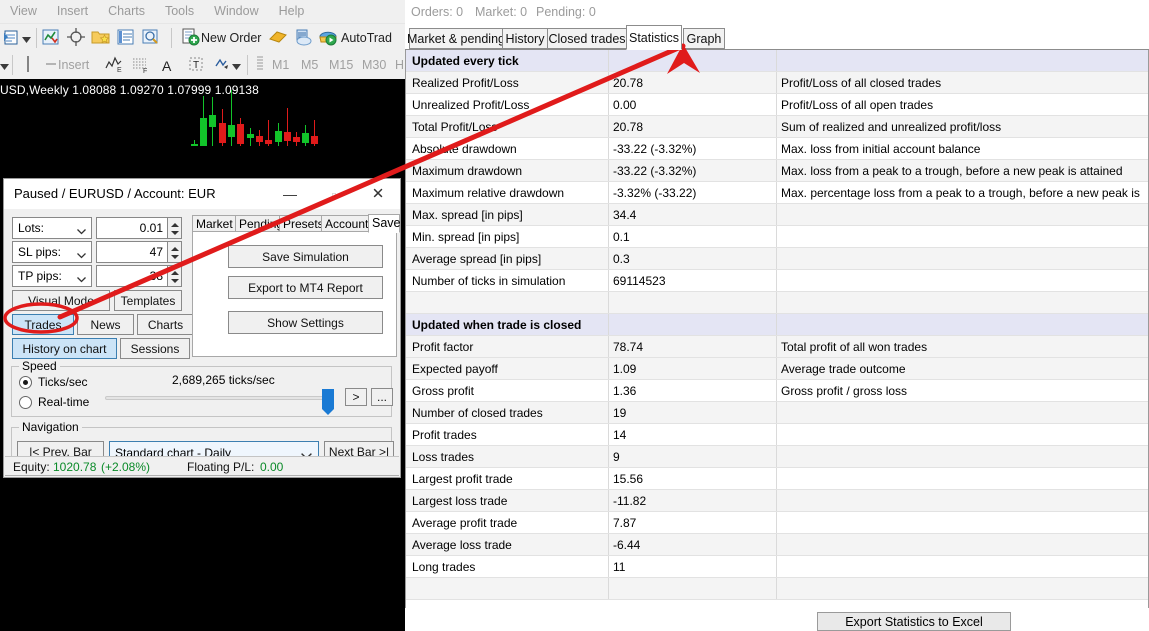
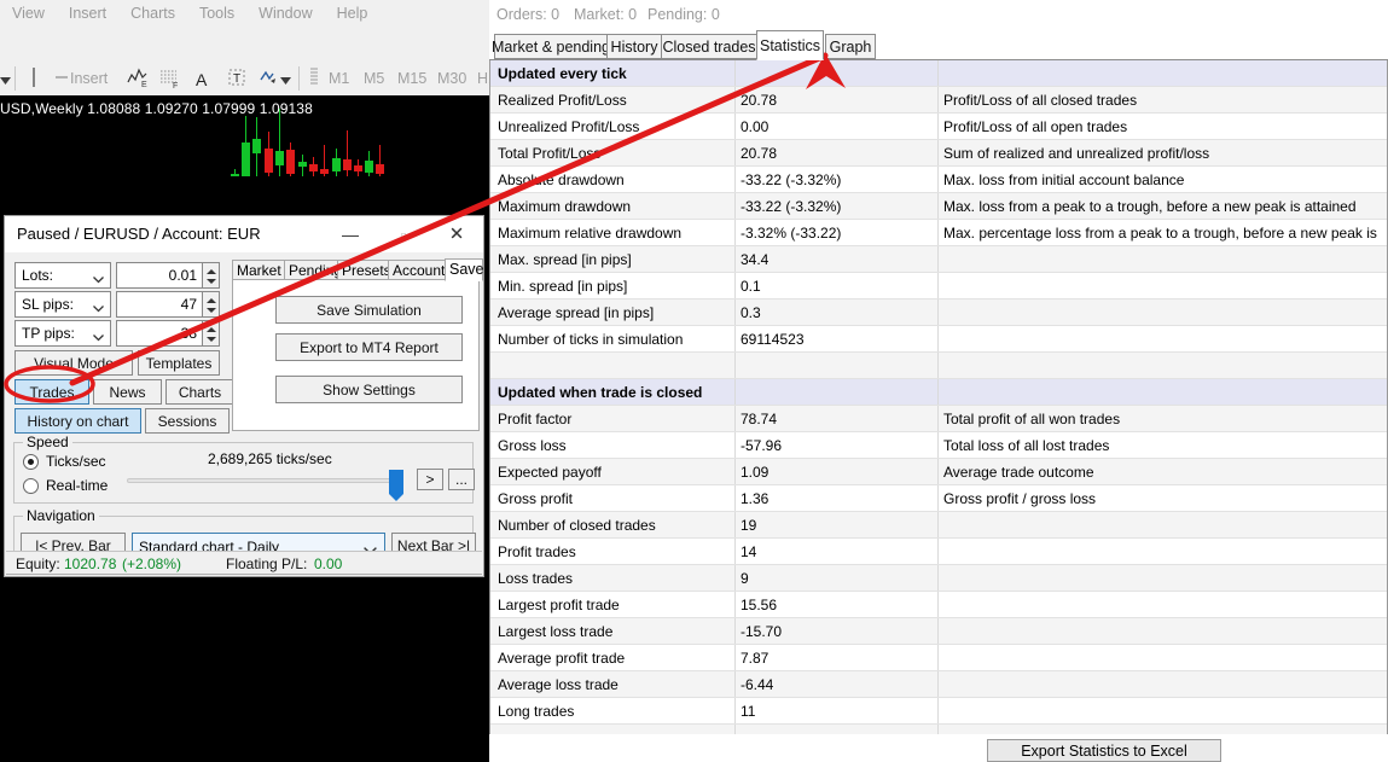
  View
  Insert
  Charts
  Tools
  Window
  Help
- New Order
- AutoTrad
  Insert
  A
  T
  M1
  M5
  M15
  M30
  USD,Weekly 1.08088 1.09270 1.07999 1.09138
  Paused / EURUSD / Account: EUR
  —
  ▫
  ✕
  Lots:
  0.01
  SL pips:
  47
  TP pips:
  Visual Mode
  Templates
  Trades
  News
  Charts
  History on chart
  Sessions
  Market
  Preset
  Account
  Save
  Save Simulation
  Export to MT4 Report
  Show Settings
  Speed
  Ticks/sec
  Real-time
  2,689,265 ticks/sec
  >
  ...
  Navigation
  |< Prev. Bar
  Standard chart - Daily
  Next Bar >|
  Equity:
  1020.78
  (+2.08%)
  Floating P/L:
  0.00
  Orders: 0
  Market: 0
  Pending: 0
  Market & pendin
  History
  Closed trades
  Statistics
  Graph
  Updated every tick
  Realized Profit/Loss
  20.78
  Profit/Loss of all closed trades
  Unrealized Profit/Loss
  0.00
  Profit/Loss of all open trades
  Total Profit/Los
  20.78
  Sum of realized and unrealized profit/loss
  Absoe drawdown
  -33.22 (-3.32%)
  Max. loss from initial account balance
  Maximum drawdown
  -33.22 (-3.32%)
  Max. loss from a peak to a trough, before a new peak is attained
  Maximum relative drawdown
  -3.32% (-33.22)
  Max. percentage loss from a peak to a trough, before a new peak is
  Max. spread [in pips]
  34.4
  Min. spread [in pips]
  0.1
  Average spread [in pips]
  0.3
  Number of ticks in simulation
  69114523
  Updated when trade is closed
  Profit factor
  78.74
  Total profit of all won trades
+ Gross loss
+ -57.96
+ Total loss of all lost trades
  Expected payoff
  1.09
  Average trade outcome
  Gross profit
  1.36
  Gross profit / gross loss
  Number of closed trades
  19
  Profit trades
  14
  Loss trades
  9
  Largest profit trade
  15.56
  Largest loss trade
- -11.82
+ -15.70
  Average profit trade
  7.87
  Average loss trade
  -6.44
  Long trades
  11
  Export Statistics to Excel
